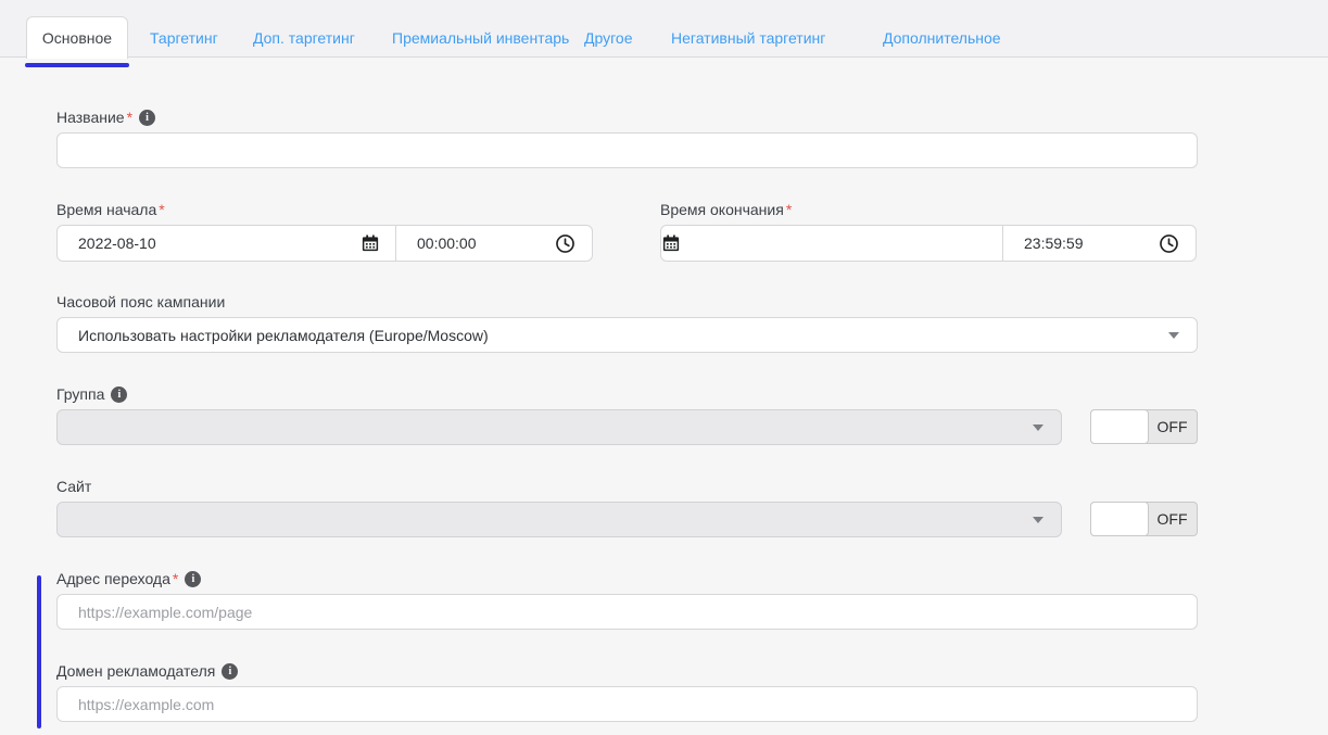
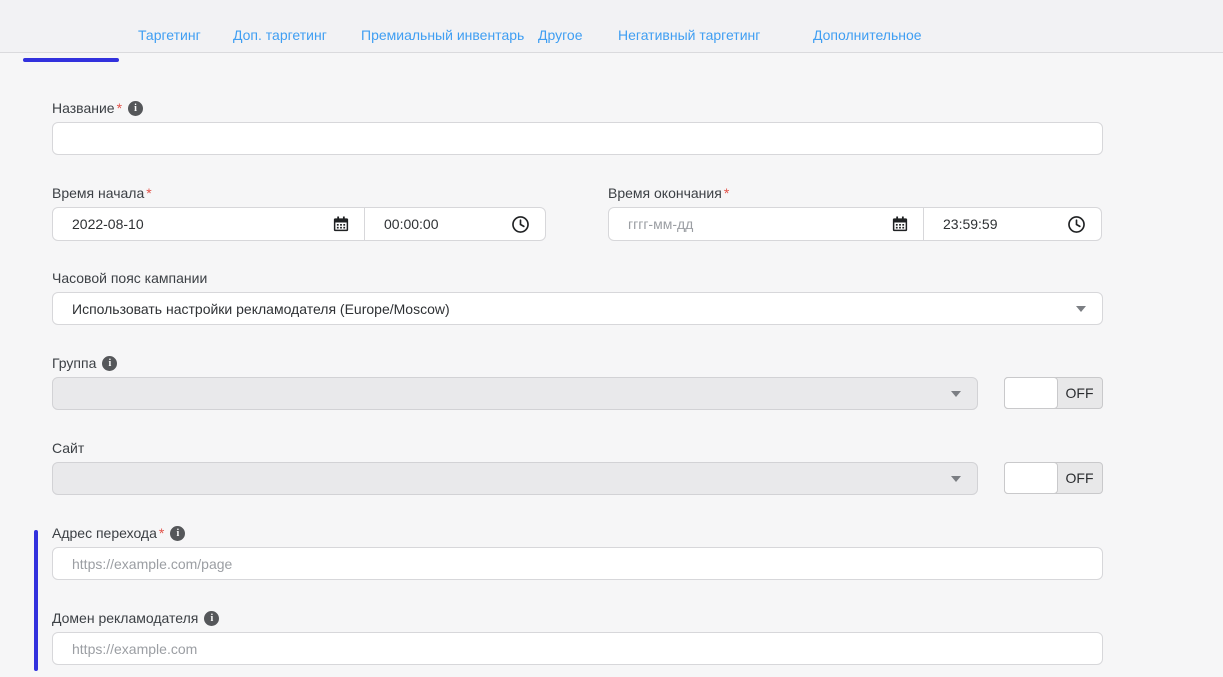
- Основное
  Таргетинг
  Доп. таргетинг
  Премиальный инвентарь
  Другое
  Негативный таргетинг
  Дополнительное
  Название
  *
  i
  Время начала
  *
  2022-08-10
  00:00:00
  Время окончания
  *
+ гггг-мм-дд
  23:59:59
  Часовой пояс кампании
  Использовать настройки рекламодателя (Europe/Moscow)
  Группа
  i
  OFF
  Сайт
  OFF
  Адрес перехода
  *
  i
  https://example.com/page
  Домен рекламодателя
  i
  https://example.com
